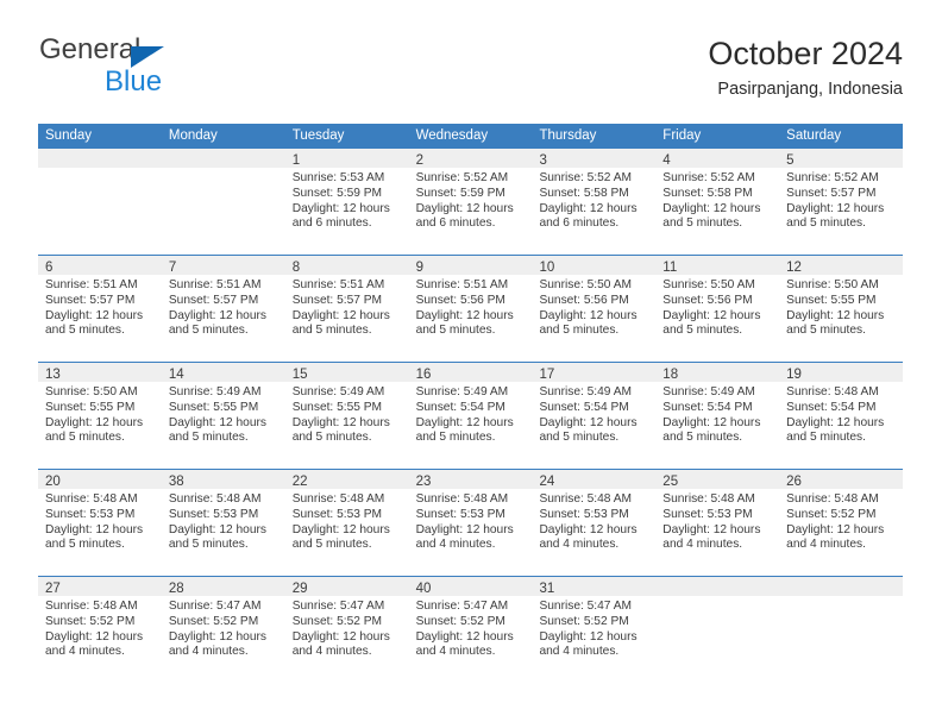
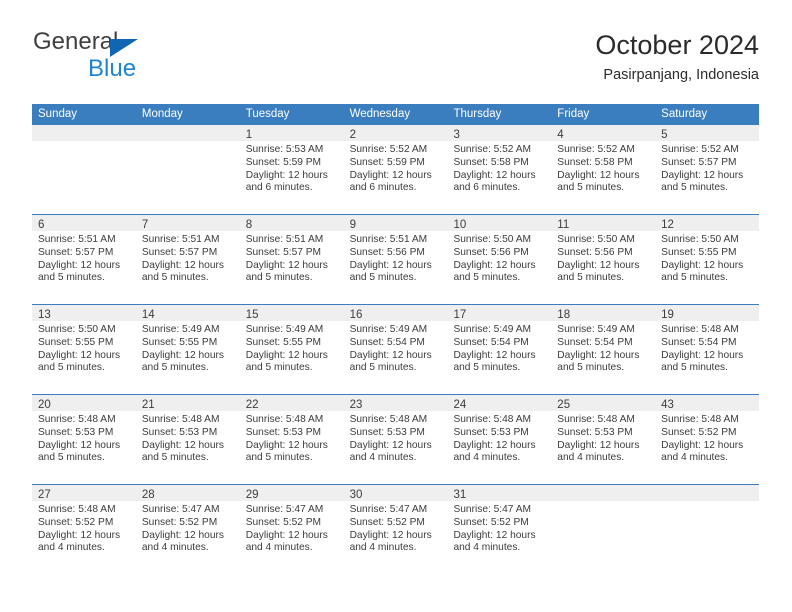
  General
  Blue
  October 2024
  Pasirpanjang, Indonesia
  Sunday
  Monday
  Tuesday
  Wednesday
  Thursday
  Friday
  Saturday
  1
  Sunrise: 5:53 AM
  Sunset: 5:59 PM
  Daylight: 12 hours and 6 minutes.
  2
  Sunrise: 5:52 AM
  Sunset: 5:59 PM
  Daylight: 12 hours and 6 minutes.
  3
  Sunrise: 5:52 AM
  Sunset: 5:58 PM
  Daylight: 12 hours and 6 minutes.
  4
  Sunrise: 5:52 AM
  Sunset: 5:58 PM
  Daylight: 12 hours and 5 minutes.
  5
  Sunrise: 5:52 AM
  Sunset: 5:57 PM
  Daylight: 12 hours and 5 minutes.
  6
  Sunrise: 5:51 AM
  Sunset: 5:57 PM
  Daylight: 12 hours and 5 minutes.
  7
  Sunrise: 5:51 AM
  Sunset: 5:57 PM
  Daylight: 12 hours and 5 minutes.
  8
  Sunrise: 5:51 AM
  Sunset: 5:57 PM
  Daylight: 12 hours and 5 minutes.
  9
  Sunrise: 5:51 AM
  Sunset: 5:56 PM
  Daylight: 12 hours and 5 minutes.
  10
  Sunrise: 5:50 AM
  Sunset: 5:56 PM
  Daylight: 12 hours and 5 minutes.
  11
  Sunrise: 5:50 AM
  Sunset: 5:56 PM
  Daylight: 12 hours and 5 minutes.
  12
  Sunrise: 5:50 AM
  Sunset: 5:55 PM
  Daylight: 12 hours and 5 minutes.
  13
  Sunrise: 5:50 AM
  Sunset: 5:55 PM
  Daylight: 12 hours and 5 minutes.
  14
  Sunrise: 5:49 AM
  Sunset: 5:55 PM
  Daylight: 12 hours and 5 minutes.
  15
  Sunrise: 5:49 AM
  Sunset: 5:55 PM
  Daylight: 12 hours and 5 minutes.
  16
  Sunrise: 5:49 AM
  Sunset: 5:54 PM
  Daylight: 12 hours and 5 minutes.
  17
  Sunrise: 5:49 AM
  Sunset: 5:54 PM
  Daylight: 12 hours and 5 minutes.
  18
  Sunrise: 5:49 AM
  Sunset: 5:54 PM
  Daylight: 12 hours and 5 minutes.
  19
  Sunrise: 5:48 AM
  Sunset: 5:54 PM
  Daylight: 12 hours and 5 minutes.
  20
  Sunrise: 5:48 AM
  Sunset: 5:53 PM
  Daylight: 12 hours and 5 minutes.
- 38
+ 21
  Sunrise: 5:48 AM
  Sunset: 5:53 PM
  Daylight: 12 hours and 5 minutes.
  22
  Sunrise: 5:48 AM
  Sunset: 5:53 PM
  Daylight: 12 hours and 5 minutes.
  23
  Sunrise: 5:48 AM
  Sunset: 5:53 PM
  Daylight: 12 hours and 4 minutes.
  24
  Sunrise: 5:48 AM
  Sunset: 5:53 PM
  Daylight: 12 hours and 4 minutes.
  25
  Sunrise: 5:48 AM
  Sunset: 5:53 PM
  Daylight: 12 hours and 4 minutes.
- 26
+ 43
  Sunrise: 5:48 AM
  Sunset: 5:52 PM
  Daylight: 12 hours and 4 minutes.
  27
  Sunrise: 5:48 AM
  Sunset: 5:52 PM
  Daylight: 12 hours and 4 minutes.
  28
  Sunrise: 5:47 AM
  Sunset: 5:52 PM
  Daylight: 12 hours and 4 minutes.
  29
  Sunrise: 5:47 AM
  Sunset: 5:52 PM
  Daylight: 12 hours and 4 minutes.
- 40
+ 30
  Sunrise: 5:47 AM
  Sunset: 5:52 PM
  Daylight: 12 hours and 4 minutes.
  31
  Sunrise: 5:47 AM
  Sunset: 5:52 PM
  Daylight: 12 hours and 4 minutes.
